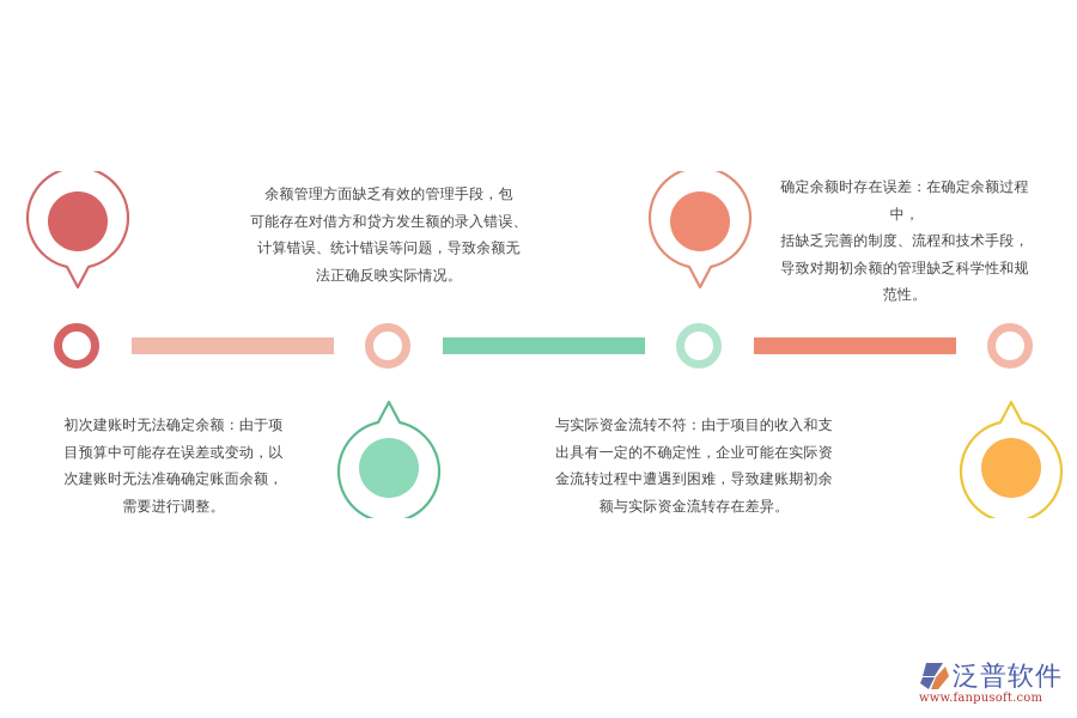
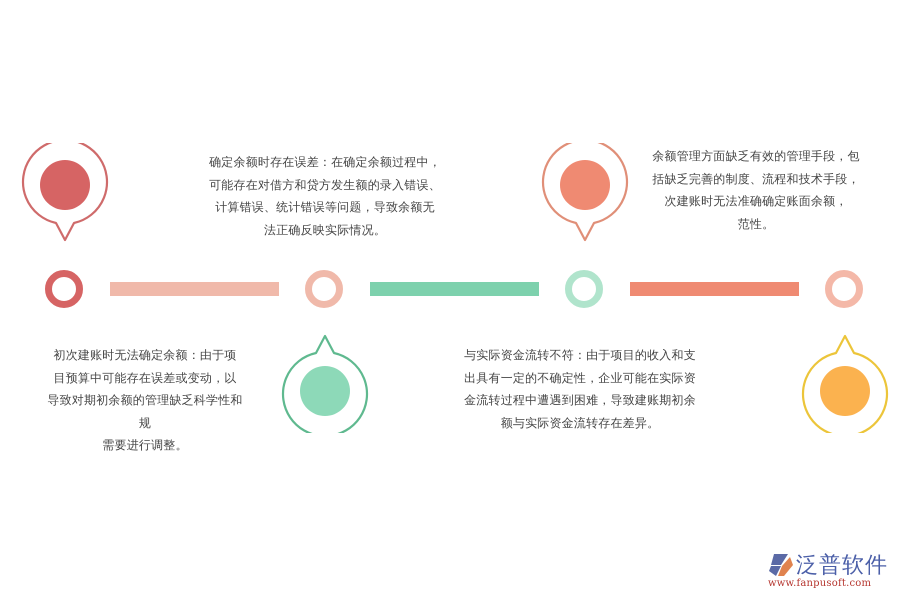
  初次建账时无法确定余额：由于项
  目预算中可能存在误差或变动，以
- 次建账时无法准确确定账面余额，
+ 导致对期初余额的管理缺乏科学性和规
  需要进行调整。
- 余额管理方面缺乏有效的管理手段，包
+ 确定余额时存在误差：在确定余额过程中，
  可能存在对借方和贷方发生额的录入错误、
  计算错误、统计错误等问题，导致余额无
  法正确反映实际情况。
  与实际资金流转不符：由于项目的收入和支
  出具有一定的不确定性，企业可能在实际资
  金流转过程中遭遇到困难，导致建账期初余
  额与实际资金流转存在差异。
- 确定余额时存在误差：在确定余额过程中，
+ 余额管理方面缺乏有效的管理手段，包
  括缺乏完善的制度、流程和技术手段，
- 导致对期初余额的管理缺乏科学性和规
+ 次建账时无法准确确定账面余额，
  范性。
  泛普软件
  www.fanpusoft.com
